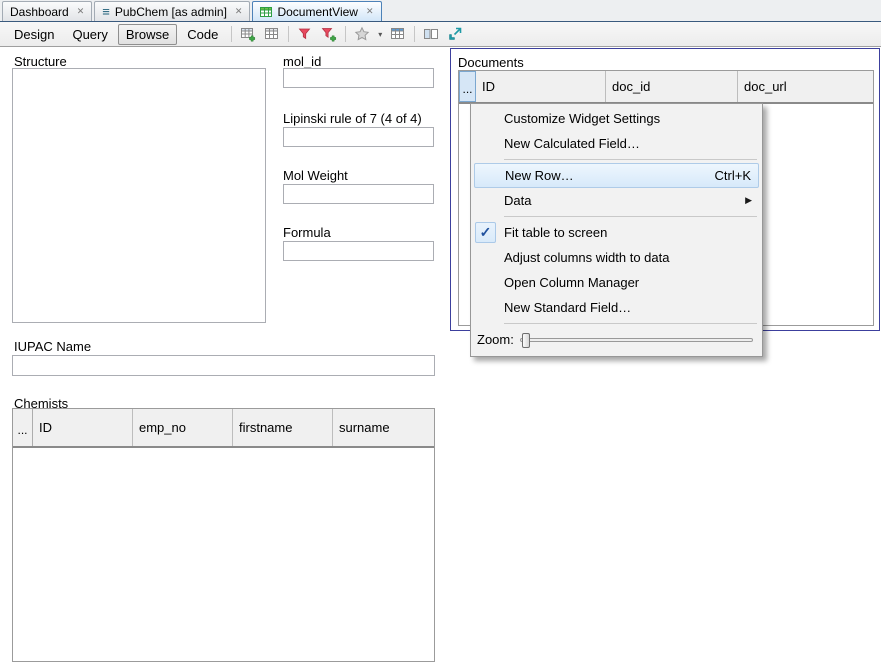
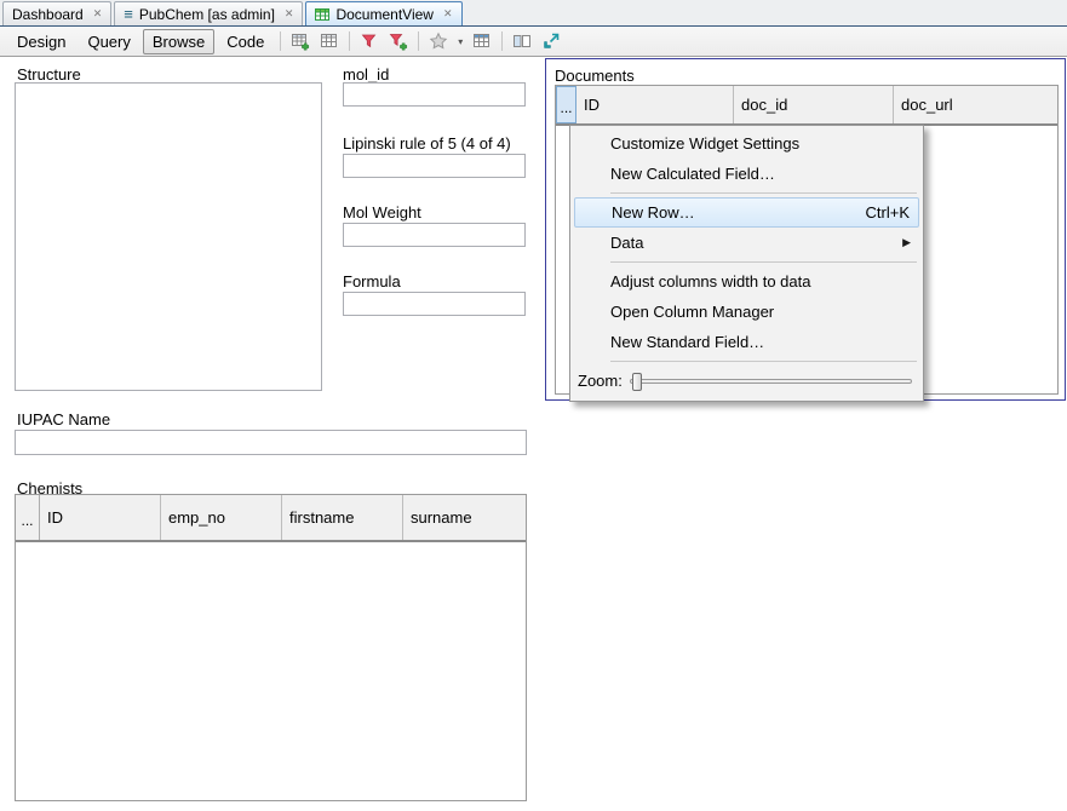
  Dashboard
  ✕
  ≡
  PubChem [as admin]
  ✕
  DocumentView
  ✕
  Design
  Query
  Browse
  Code
  ▾
  Structure
  mol_id
- Lipinski rule of 7 (4 of 4)
+ Lipinski rule of 5 (4 of 4)
  Mol Weight
  Formula
  IUPAC Name
  Chemists
  ...
  ID
  emp_no
  firstname
  surname
  Documents
  ...
  ID
  doc_id
  doc_url
  Customize Widget Settings
  New Calculated Field…
  New Row…
  Ctrl+K
  Data
  ▶
- ✓
- Fit table to screen
  Adjust columns width to data
  Open Column Manager
  New Standard Field…
  Zoom:
